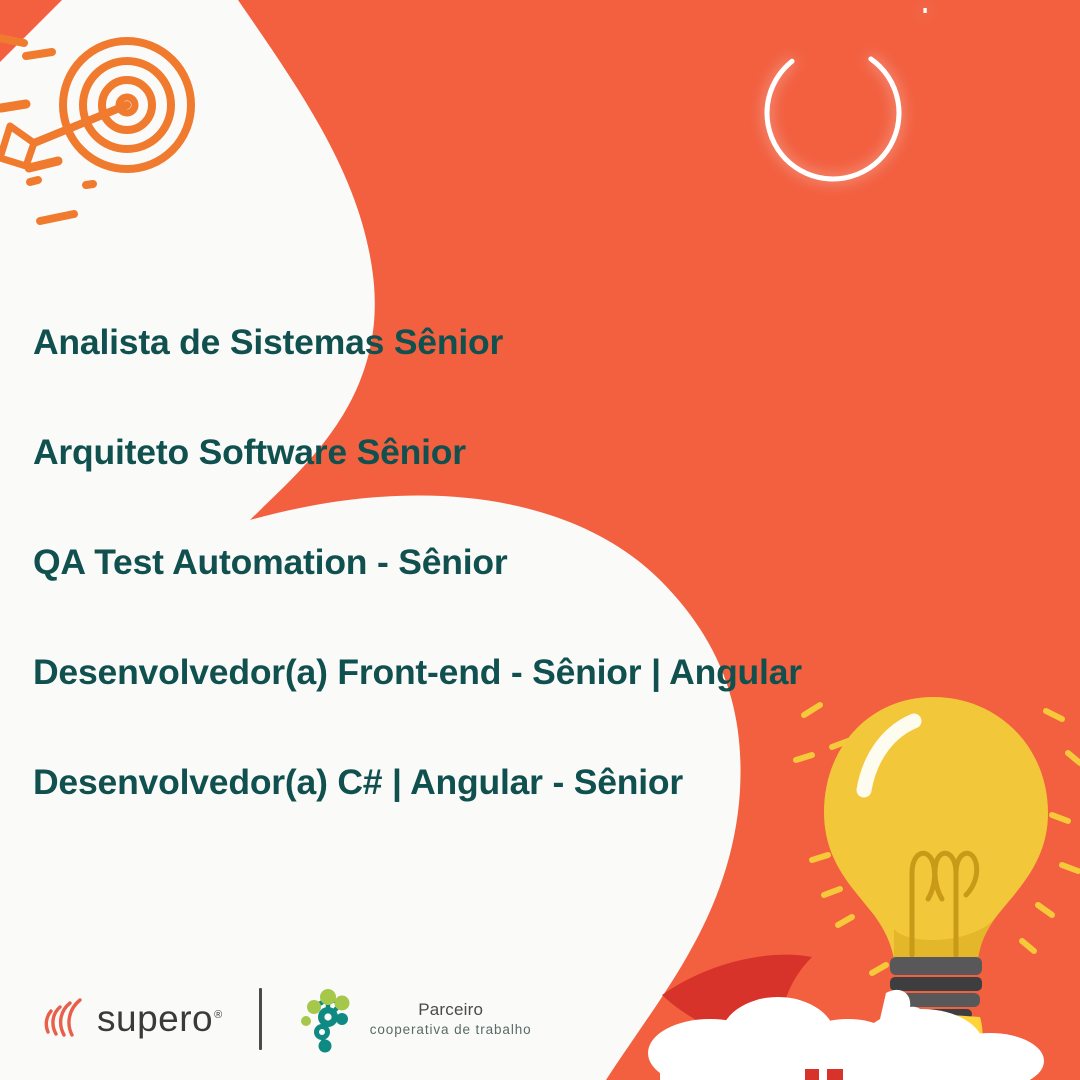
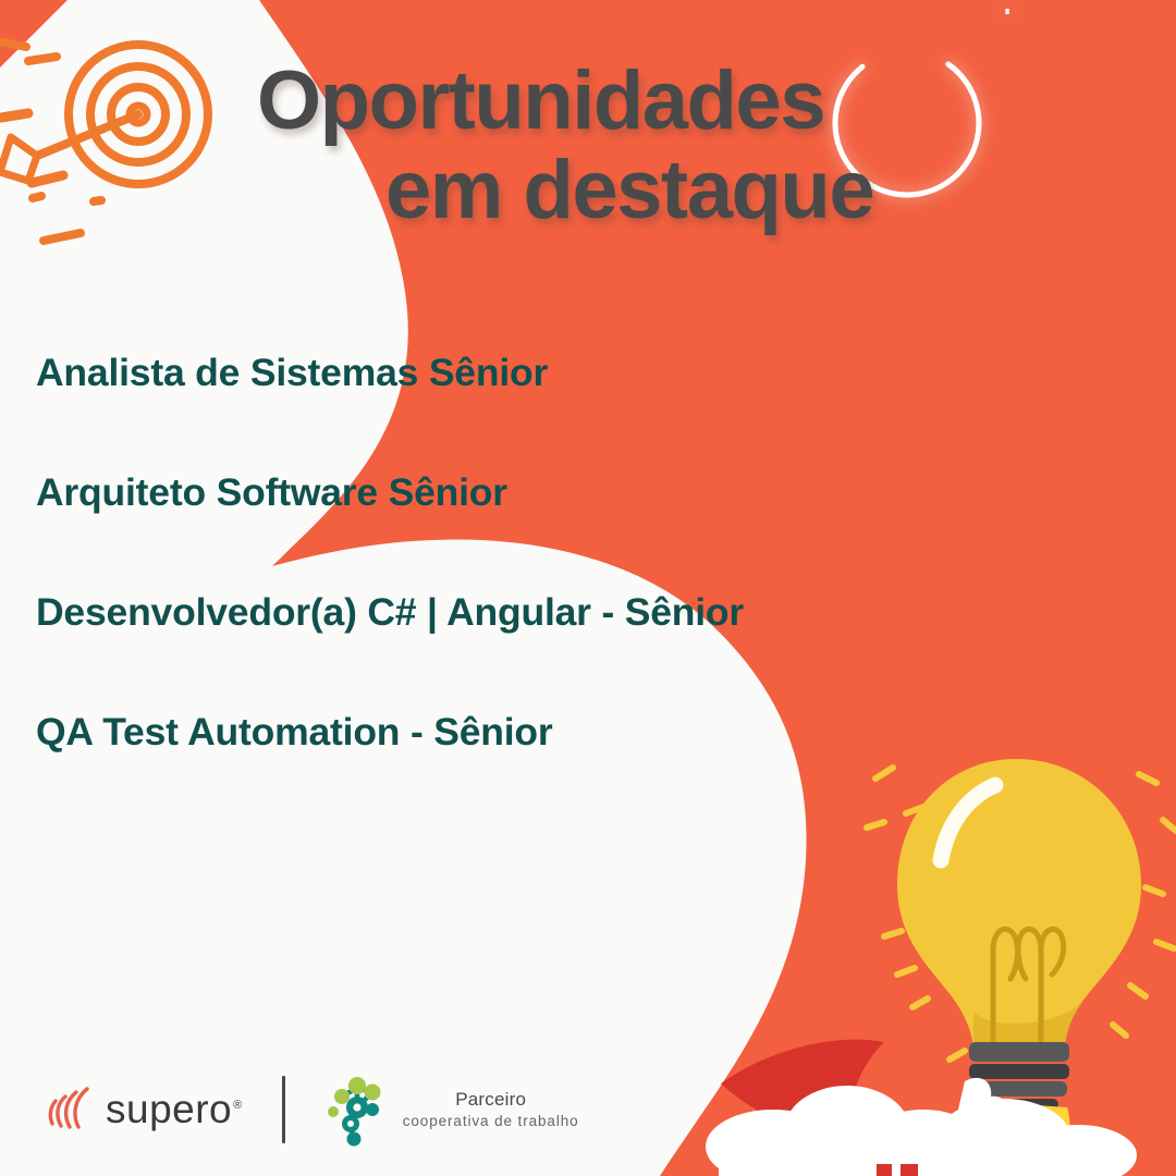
+ Oportunidades
+ em destaque
  Analista de Sistemas Sênior
  Arquiteto Software Sênior
- QA Test Automation - Sênior
+ Desenvolvedor(a) C# | Angular - Sênior
- Desenvolvedor(a) Front-end - Sênior | Angular
- Desenvolvedor(a) C# | Angular - Sênior
+ QA Test Automation - Sênior
  supero®
  Parceiro
  cooperativa de trabalho
